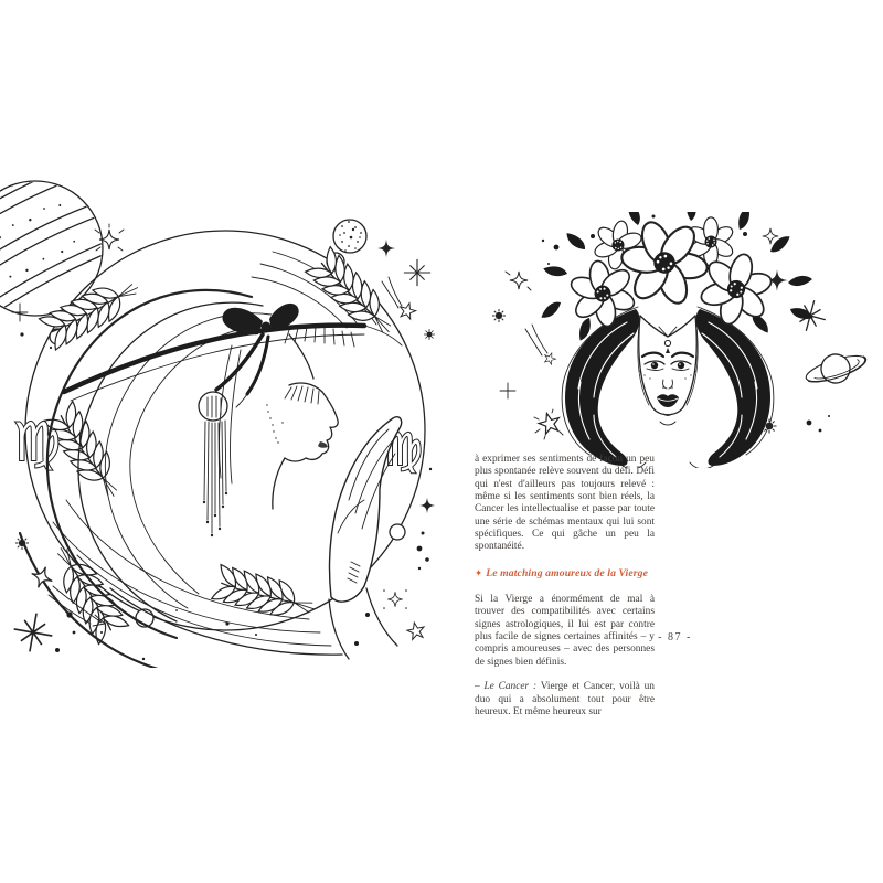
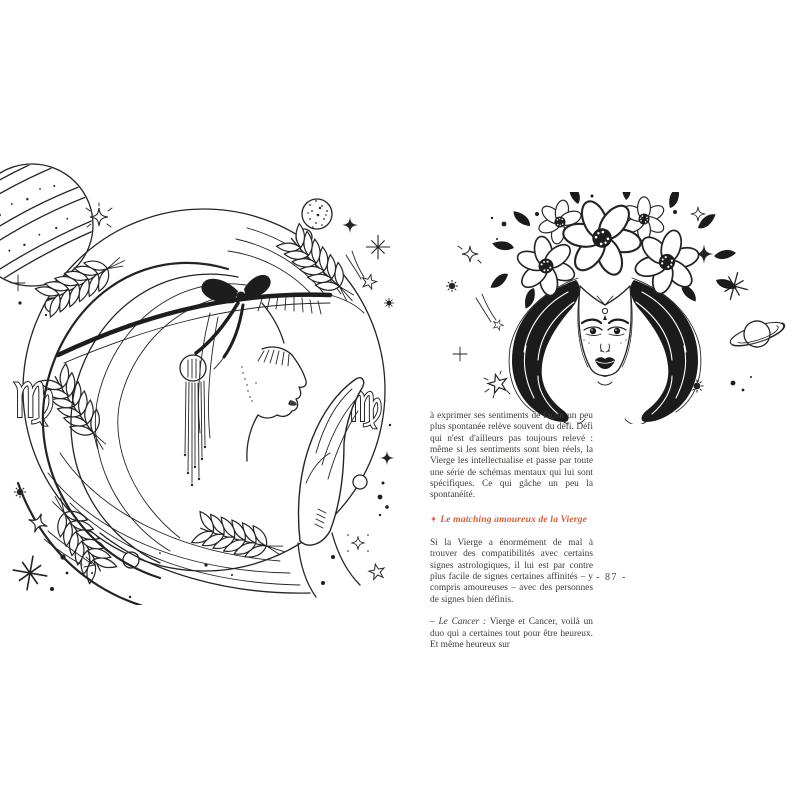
  ♍
  ♍
- à exprimer ses sentiments de façon un peu plus spontanée relève souvent du défi. Défi qui n'est d'ailleurs pas toujours relevé : même si les sentiments sont bien réels, la Cancer les intellectualise et passe par toute une série de schémas mentaux qui lui sont spécifiques. Ce qui gâche un peu la spontanéité.
+ à exprimer ses sentiments de façon un peu plus spontanée relève souvent du défi. Défi qui n'est d'ailleurs pas toujours relevé : même si les sentiments sont bien réels, la Vierge les intellectualise et passe par toute une série de schémas mentaux qui lui sont spécifiques. Ce qui gâche un peu la spontanéité.
  ✦ Le matching amoureux de la Vierge
  Si la Vierge a énormément de mal à trouver des compatibilités avec certains signes astrologiques, il lui est par contre plus facile de signes certaines affinités – y compris amoureuses – avec des personnes de signes bien définis.
- – Le Cancer : Vierge et Cancer, voilà un duo qui a absolument tout pour être heureux. Et même heureux sur
+ – Le Cancer : Vierge et Cancer, voilà un duo qui a certaines tout pour être heureux. Et même heureux sur
  - 87 -
